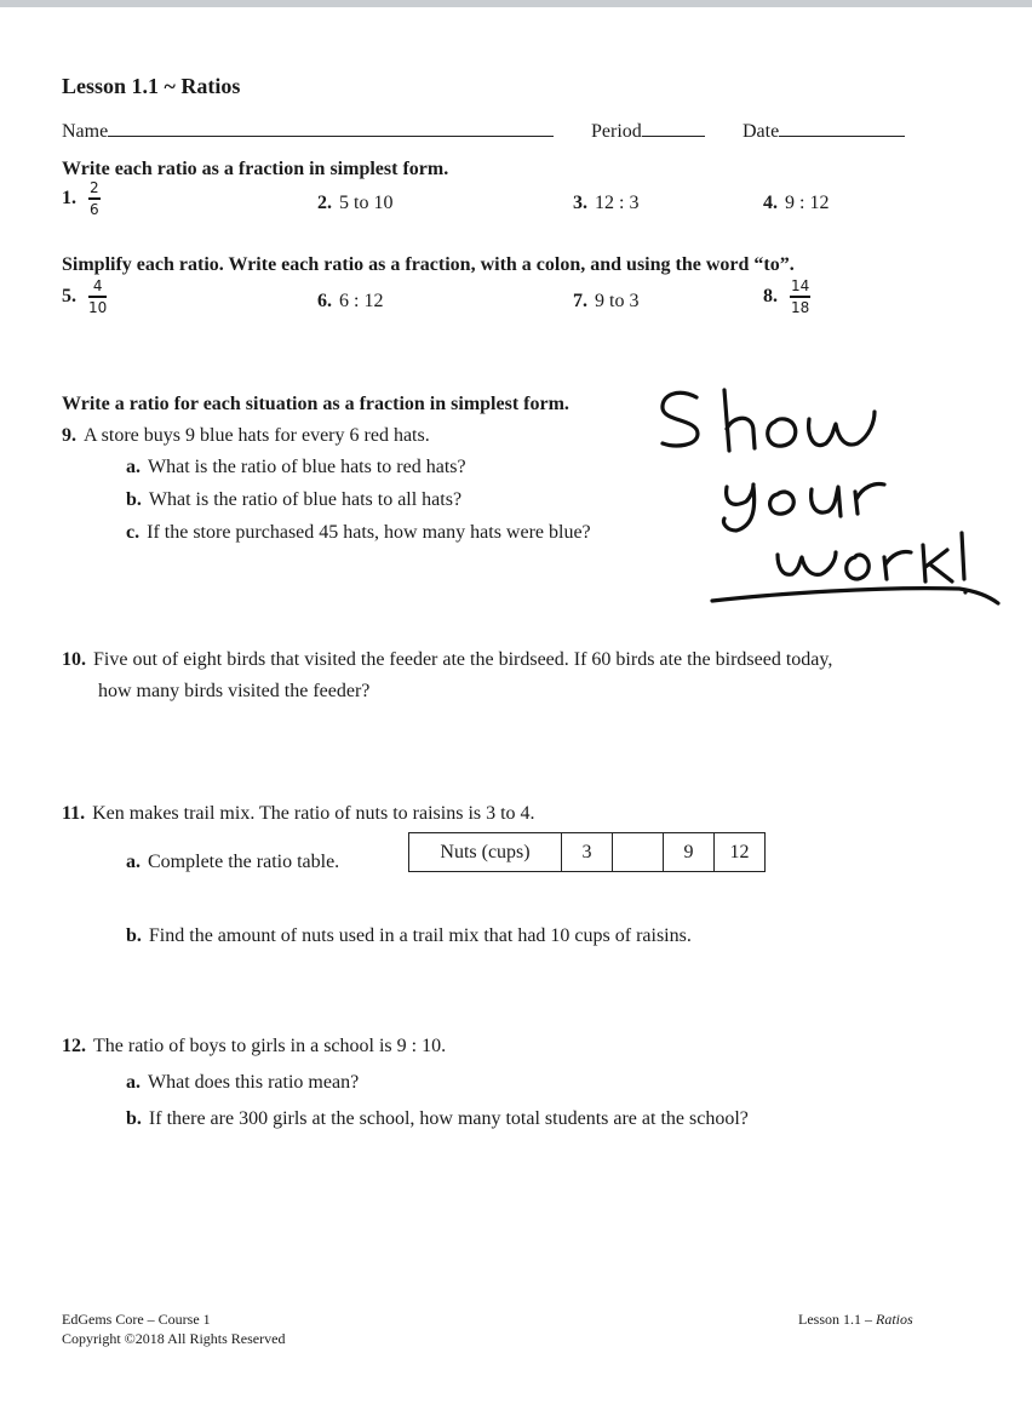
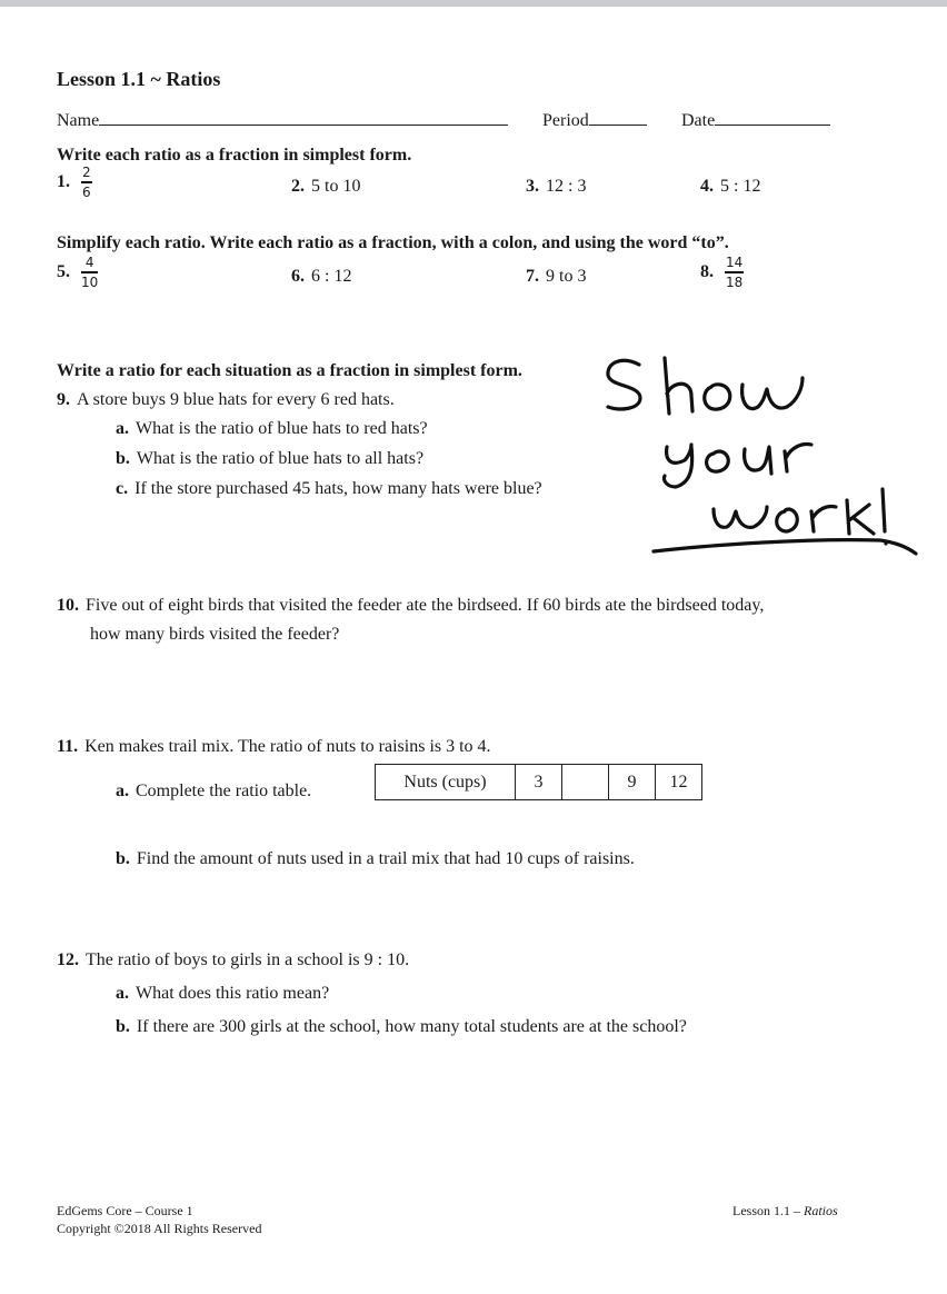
  Lesson 1.1 ~ Ratios
  Name
  Period
  Date
  Write each ratio as a fraction in simplest form.
  1.
  2
  6
  2. 5 to 10
  3. 12 : 3
- 4. 9 : 12
+ 4. 5 : 12
  Simplify each ratio. Write each ratio as a fraction, with a colon, and using the word “to”.
  5.
  4
  10
  6. 6 : 12
  7. 9 to 3
  8.
  14
  18
  Write a ratio for each situation as a fraction in simplest form.
  9. A store buys 9 blue hats for every 6 red hats.
  a. What is the ratio of blue hats to red hats?
  b. What is the ratio of blue hats to all hats?
  c. If the store purchased 45 hats, how many hats were blue?
  10. Five out of eight birds that visited the feeder ate the birdseed. If 60 birds ate the birdseed today,
  how many birds visited the feeder?
  11. Ken makes trail mix. The ratio of nuts to raisins is 3 to 4.
  a. Complete the ratio table.
  Nuts (cups)	3		9	12
  b. Find the amount of nuts used in a trail mix that had 10 cups of raisins.
  12. The ratio of boys to girls in a school is 9 : 10.
  a. What does this ratio mean?
  b. If there are 300 girls at the school, how many total students are at the school?
  EdGems Core – Course 1
  Copyright ©2018 All Rights Reserved
  Lesson 1.1 – Ratios
